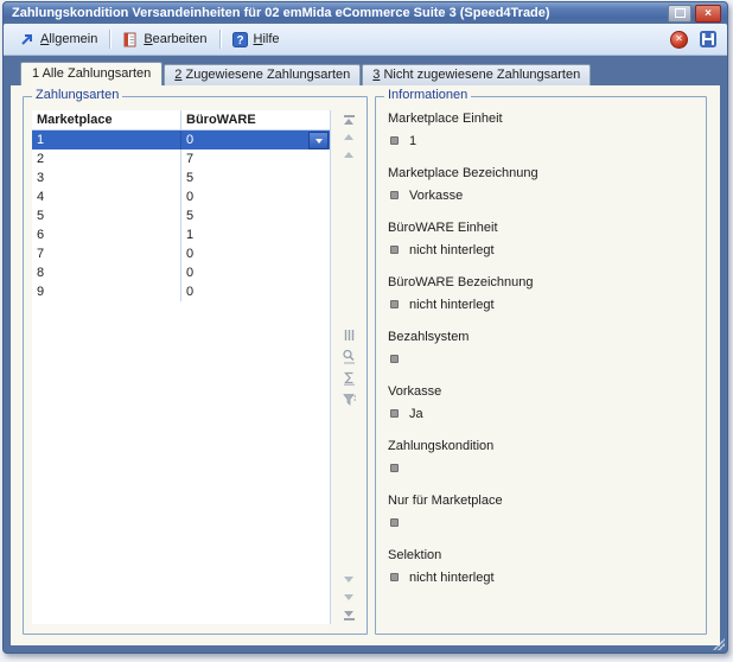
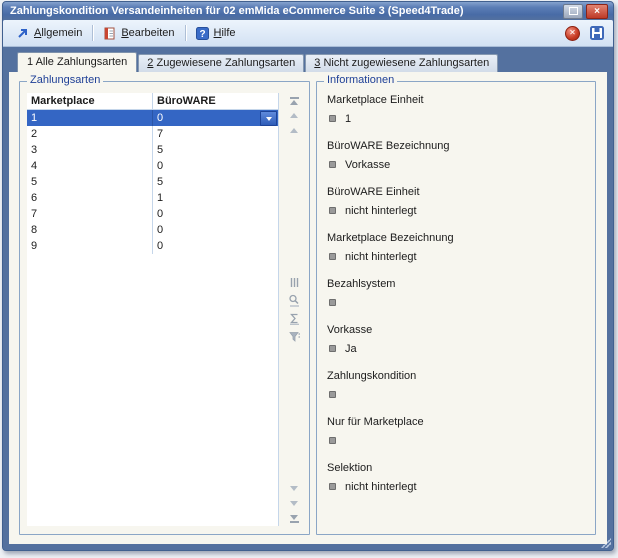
  Zahlungskondition Versandeinheiten für 02 emMida eCommerce Suite 3 (Speed4Trade)
  ×
  Allgemein
  Bearbeiten
  ?
  Hilfe
  ✕
  1 Alle Zahlungsarten
  2 Zugewiesene Zahlungsarten
  3 Nicht zugewiesene Zahlungsarten
  Zahlungsarten
  Marketplace
  BüroWARE
  1
  0
  2
  7
  3
  5
  4
  0
  5
  5
  6
  1
  7
  0
  8
  0
  9
  0
  Informationen
  Marketplace Einheit
  1
- Marketplace Bezeichnung
+ BüroWARE Bezeichnung
  Vorkasse
  BüroWARE Einheit
  nicht hinterlegt
- BüroWARE Bezeichnung
+ Marketplace Bezeichnung
  nicht hinterlegt
  Bezahlsystem
  Vorkasse
  Ja
  Zahlungskondition
  Nur für Marketplace
  Selektion
  nicht hinterlegt
